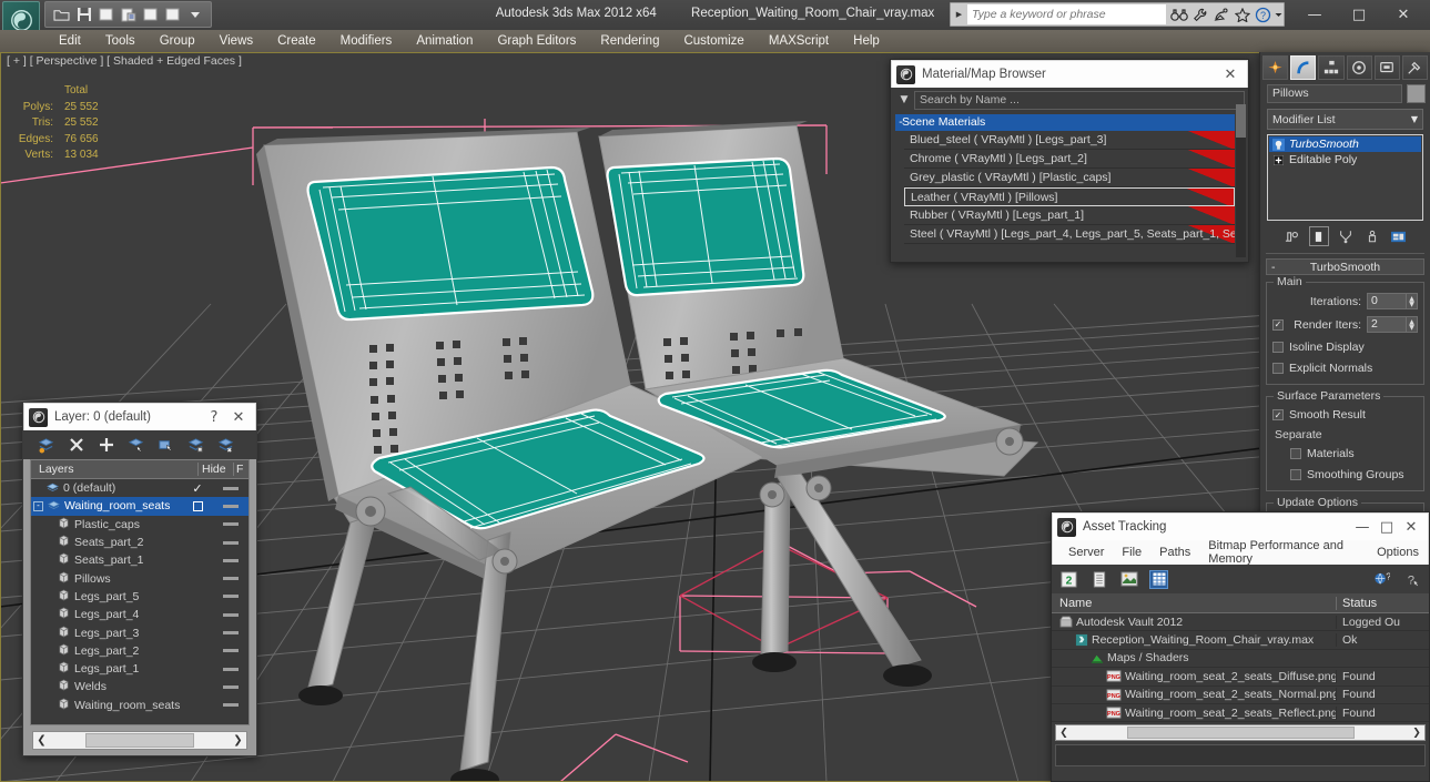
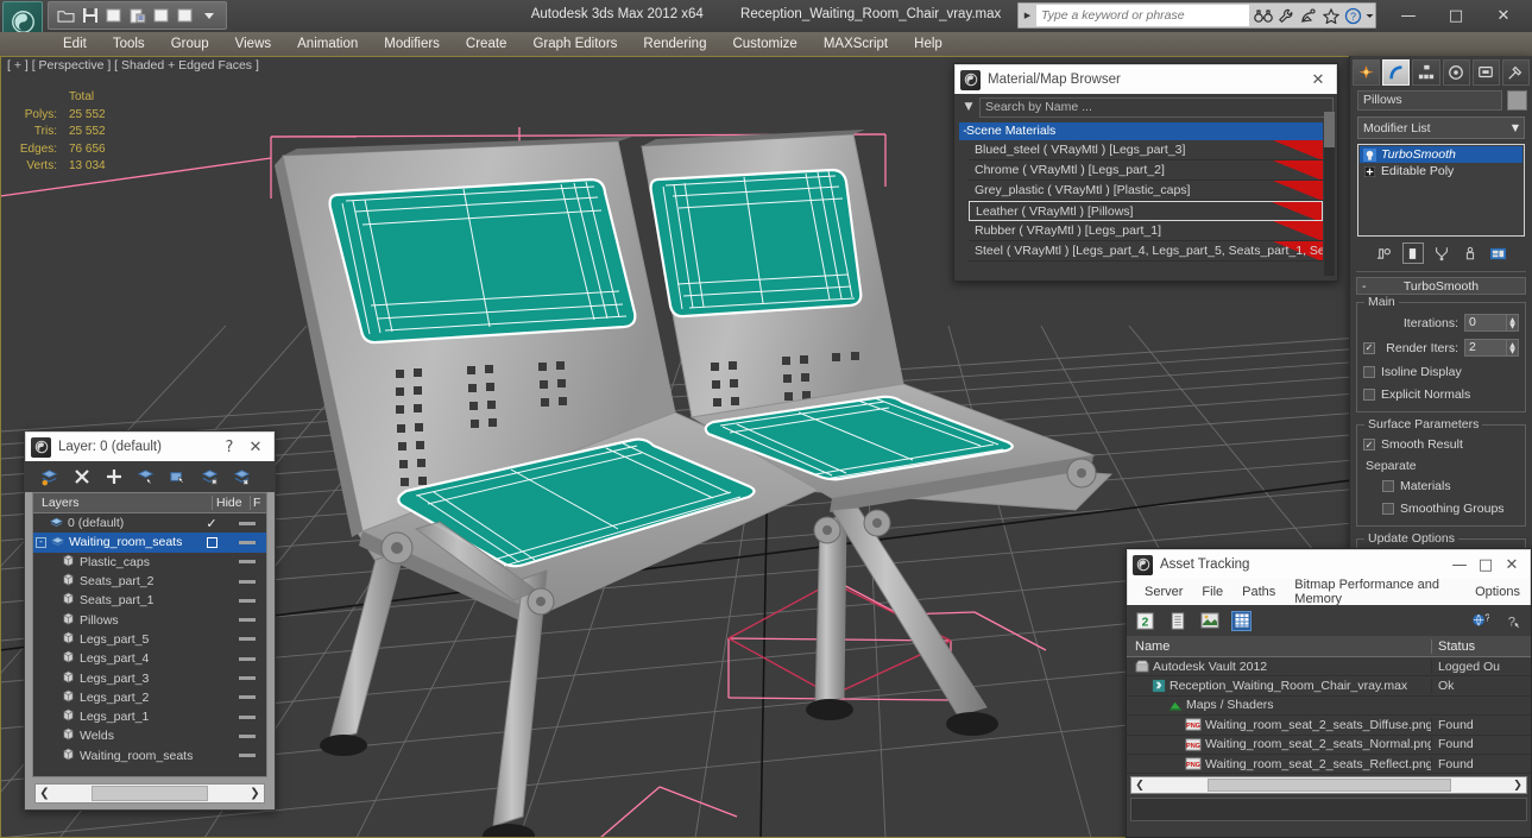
  Autodesk 3ds Max 2012 x64 Reception_Waiting_Room_Chair_vray.max
  ▶
  Type a keyword or phrase
  ?
  —
  □
  ✕
  Edit
  Tools
  Group
  Views
- Create
+ Animation
  Modifiers
- Animation
+ Create
  Graph Editors
  Rendering
  Customize
  MAXScript
  Help
  [ + ] [ Perspective ] [ Shaded + Edged Faces ]
  	Total
  Polys:	25 552
  Tris:	25 552
  Edges:	76 656
  Verts:	13 034
  Material/Map Browser
  ✕
  ▼
  Search by Name ...
  -
  Scene Materials
  Blued_steel ( VRayMtl ) [Legs_part_3]
  Chrome ( VRayMtl ) [Legs_part_2]
  Grey_plastic ( VRayMtl ) [Plastic_caps]
  Leather ( VRayMtl ) [Pillows]
  Rubber ( VRayMtl ) [Legs_part_1]
  Steel ( VRayMtl ) [Legs_part_4, Legs_part_5, Seats_part_1, Se
  Pillows
  Modifier List
  ▼
  TurboSmooth
  Editable Poly
  -
  TurboSmooth
  Main
  Iterations:
  0
  ✓
  Render Iters:
  2
  Isoline Display
  Explicit Normals
  Surface Parameters
  ✓
  Smooth Result
  Separate
  Materials
  Smoothing Groups
  Update Options
  Layer: 0 (default)
  ?
  ✕
  Layers
  Hide
  F
  0 (default)
  ✓
  -
  Waiting_room_seats
  Plastic_caps
  Seats_part_2
  Seats_part_1
  Pillows
  Legs_part_5
  Legs_part_4
  Legs_part_3
  Legs_part_2
  Legs_part_1
  Welds
  Waiting_room_seats
  ❮
  ❯
  Asset Tracking
  —
  □
  ✕
  Server
  File
  Paths
  Bitmap Performance and Memory
  Options
  2
  ?
  ?
  Name
  Status
  Autodesk Vault 2012
  Logged Ou
  Reception_Waiting_Room_Chair_vray.max
  Ok
  Maps / Shaders
  Waiting_room_seat_2_seats_Diffuse.png
  Found
  Waiting_room_seat_2_seats_Normal.png
  Found
  Waiting_room_seat_2_seats_Reflect.png
  Found
  ❮
  ❯
